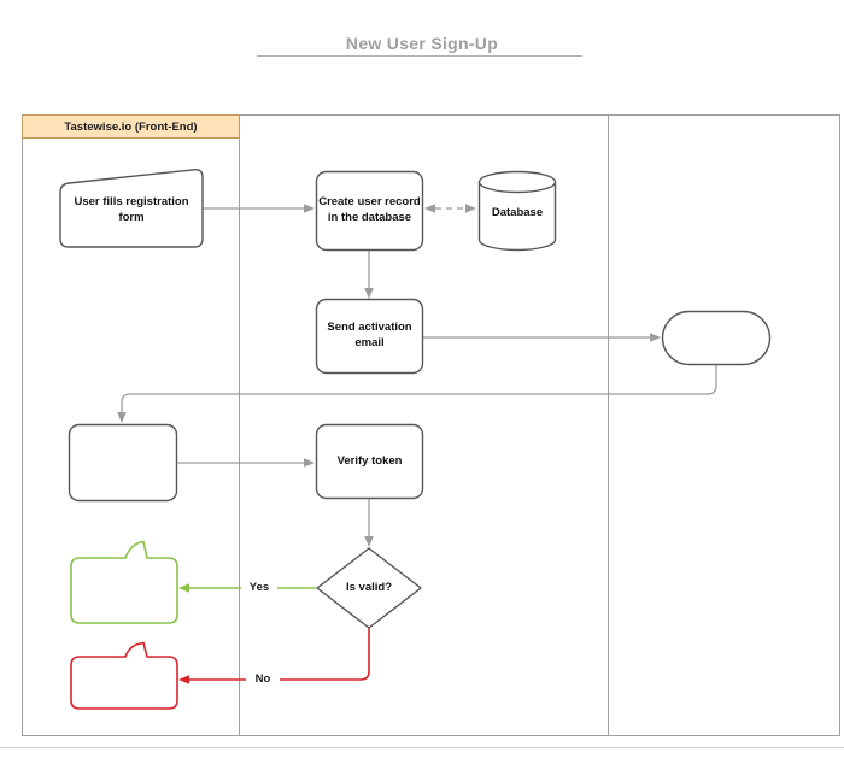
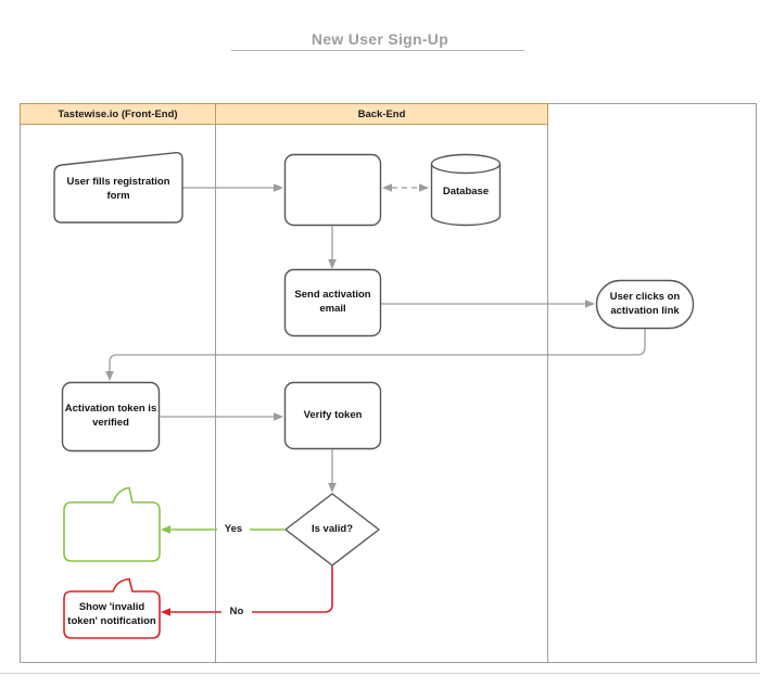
  New User Sign-Up
  Tastewise.io (Front-End)
+ Back-End
  User fills registration form
- Create user record in the database
  Database
  Send activation email
+ User clicks on activation link
+ Activation token is verified
  Verify token
  Is valid?
+ Show 'invalid token' notification
  Yes
  No
